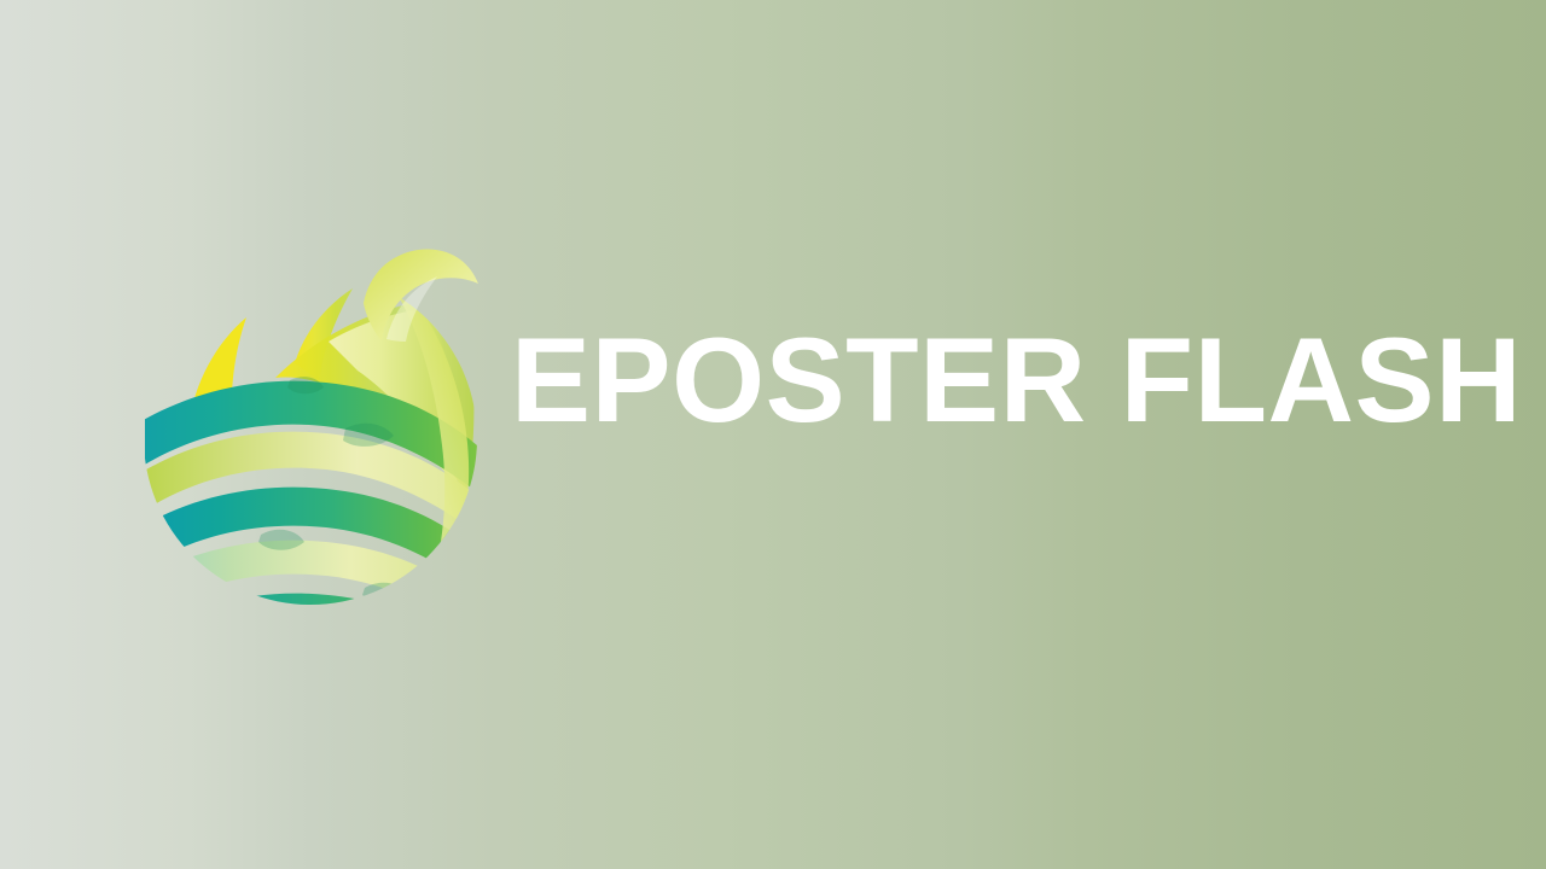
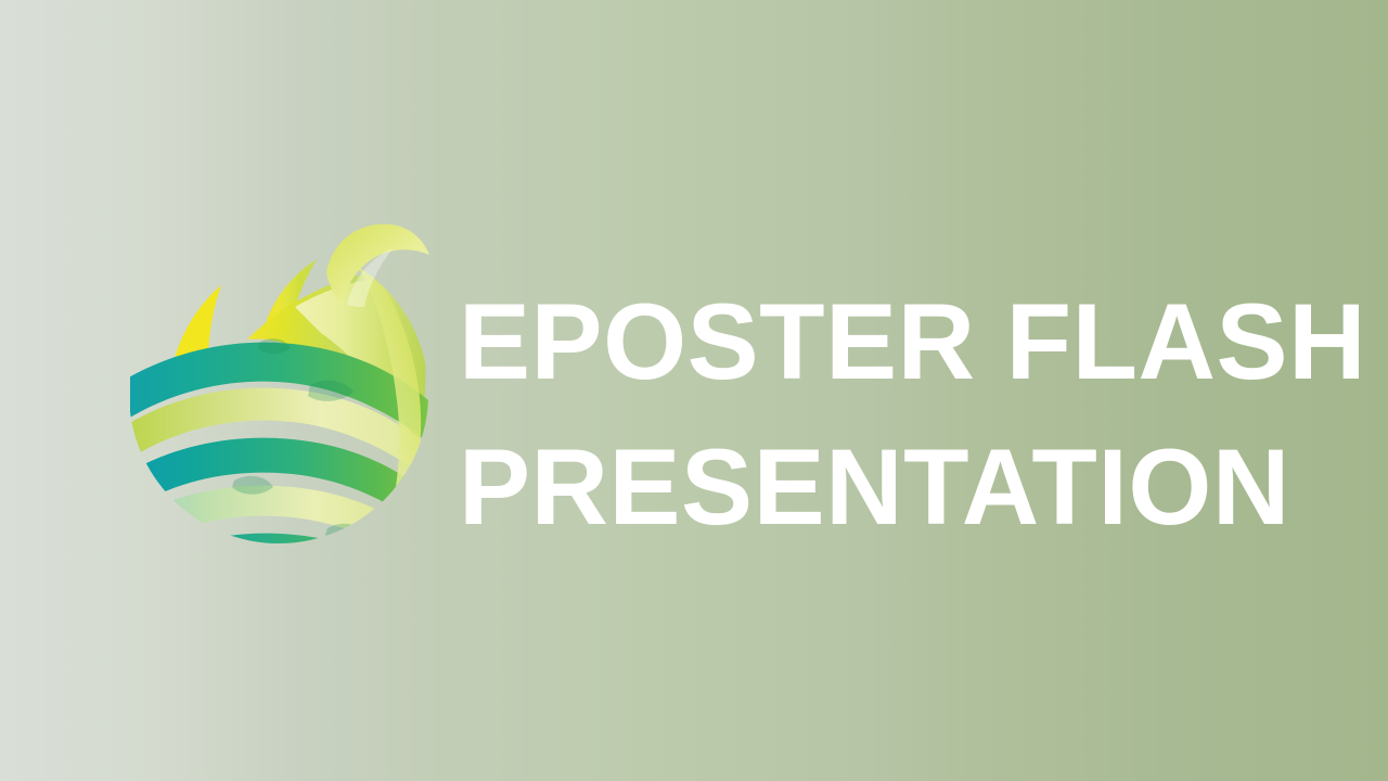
  EPOSTER FLASH
+ PRESENTATION
